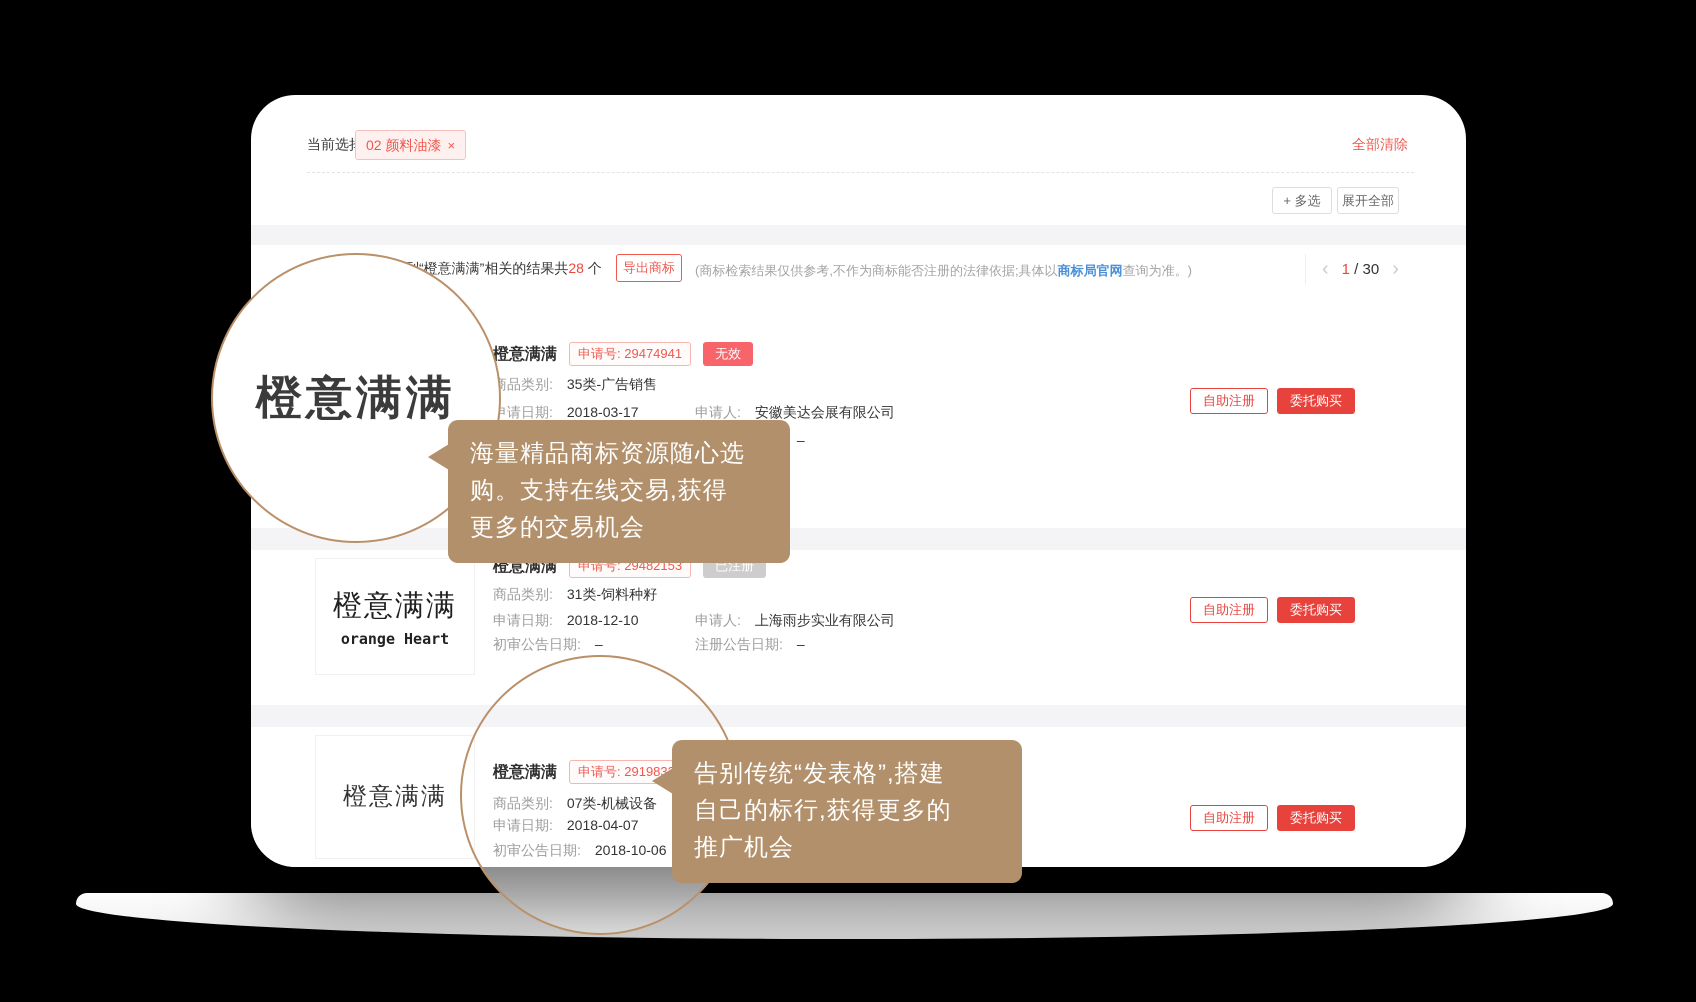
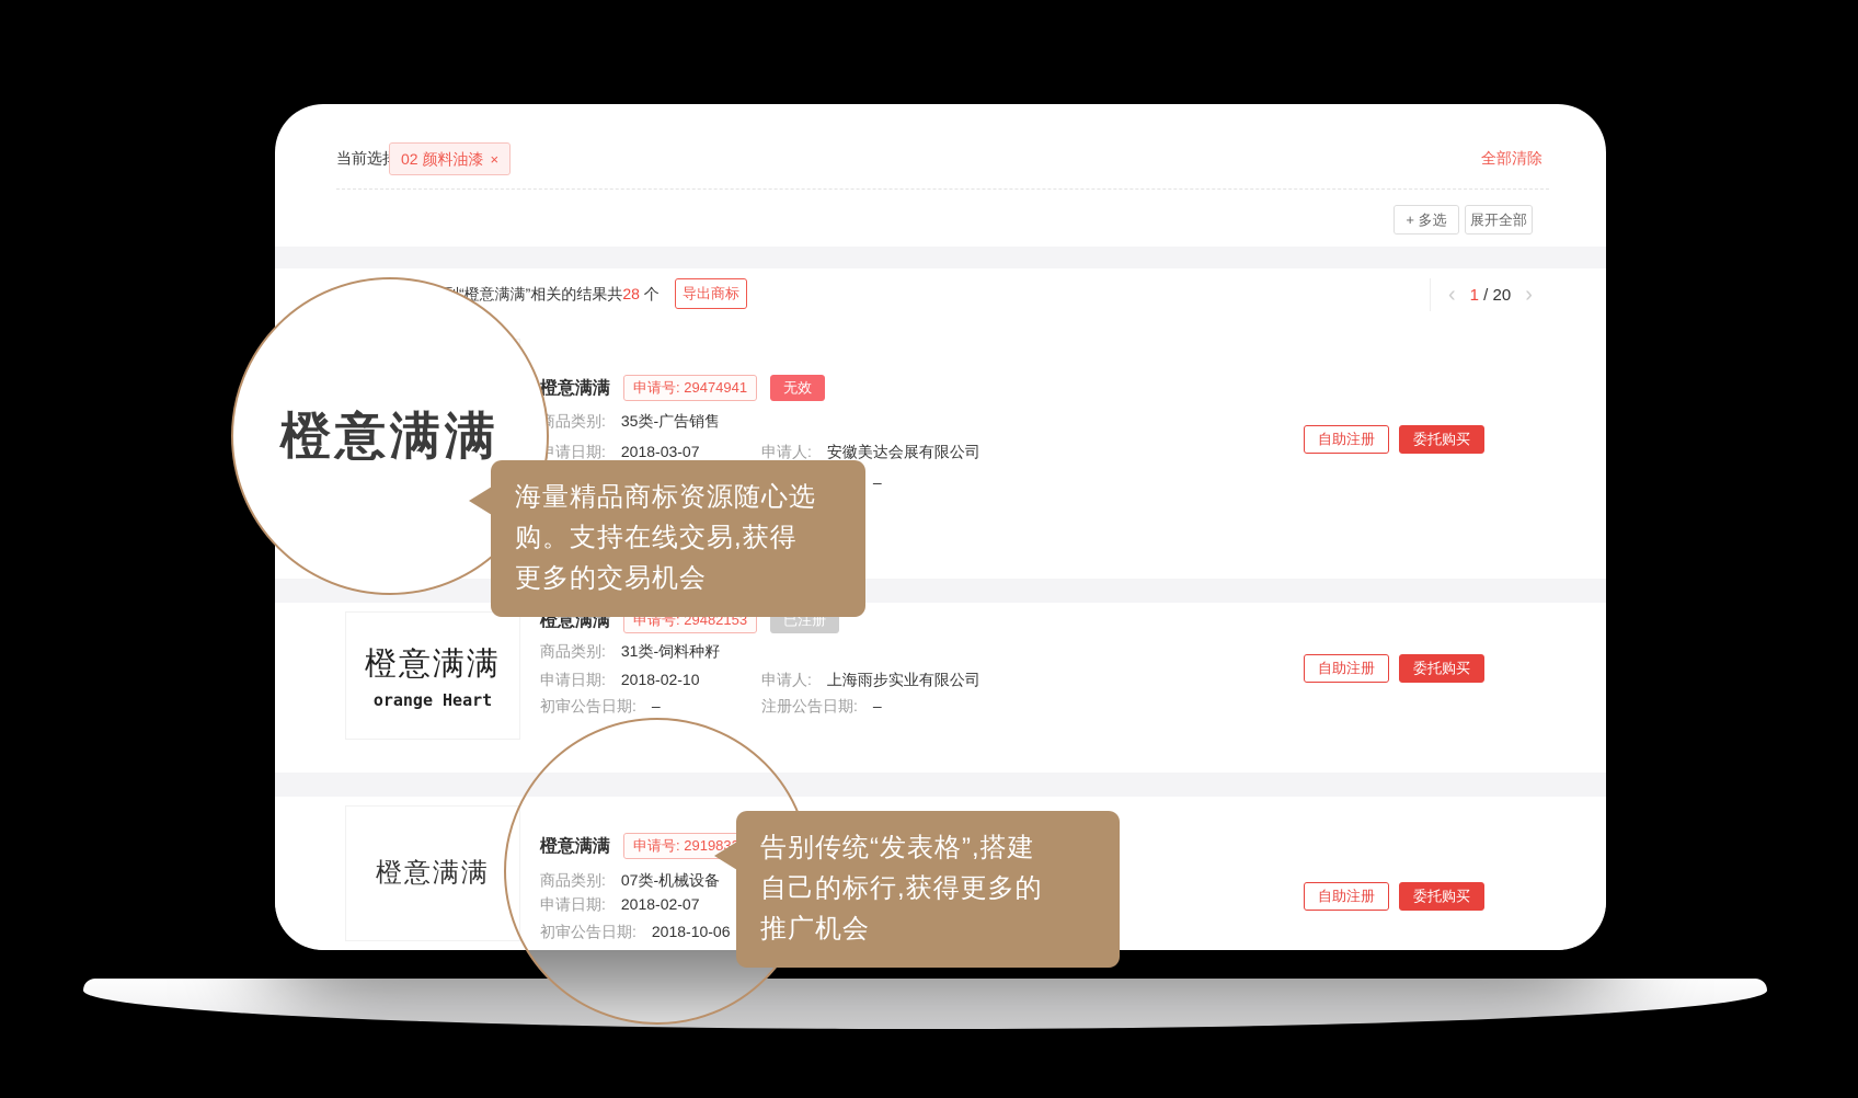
  当前选
  02 颜料油漆 ×
  全部清除
  + 多选
  展开全部
  导出商标
- (商标检索结果仅供参考,不作为商标能否注册的法律依据;具体以商标局官网查询为准。)
  ‹
- 1 / 30
+ 1 / 20
  ›
  橙意满满
  申请号: 29474941
  无效
  品类别:
  35类-广告销售
  请日期:
- 2018-03-17
+ 2018-03-07
  申请人:
  安徽美达会展有限公司
  –
  自助注册
  委托购买
  橙意满满
  orange Heart
  橙意满满
  申请号: 29482153
  已注册
  商品类别:
  31类-饲料种籽
  申请日期:
- 2018-12-10
+ 2018-02-10
  申请人:
  上海雨步实业有限公司
  初审公告日期:
  –
  注册公告日期:
  –
  自助注册
  委托购买
  橙意满满
  橙意满满
  商品类别:
  07类-机械设备
  申请日期:
- 2018-04-07
+ 2018-02-07
  初审公告日期:
  2018-10-06
  自助注册
  委托购买
  橙意满满
  海量精品商标资源随心选
  购。支持在线交易,获得
  更多的交易机会
  告别传统“发表格”,搭建
  自己的标行,获得更多的
  推广机会
